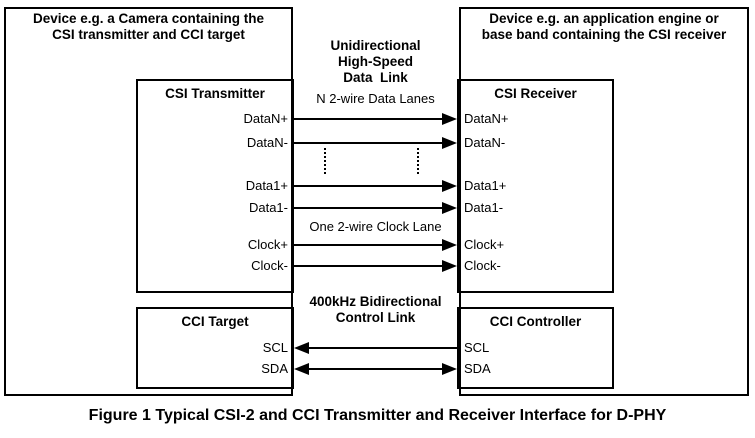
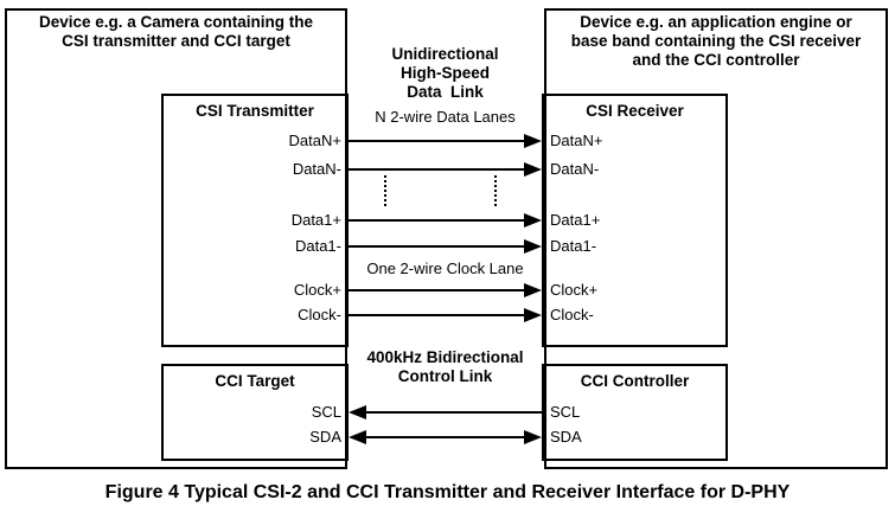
  Device e.g. a Camera containing the
  CSI transmitter and CCI target
  Device e.g. an application engine or
  base band containing the CSI receiver
+ and the CCI controller
  CSI Transmitter
  CSI Receiver
  CCI Target
  CCI Controller
  DataN+
  DataN-
  Data1+
  Data1-
  Clock+
  Clock-
  SCL
  SDA
  DataN+
  DataN-
  Data1+
  Data1-
  Clock+
  Clock-
  SCL
  SDA
  Unidirectional
  High-Speed
  Data Link
  N 2-wire Data Lanes
  One 2-wire Clock Lane
  400kHz Bidirectional
  Control Link
- Figure 1 Typical CSI-2 and CCI Transmitter and Receiver Interface for D-PHY
+ Figure 4 Typical CSI-2 and CCI Transmitter and Receiver Interface for D-PHY
